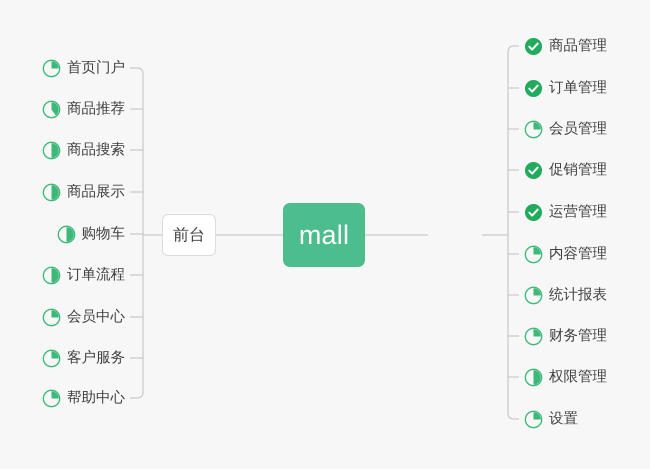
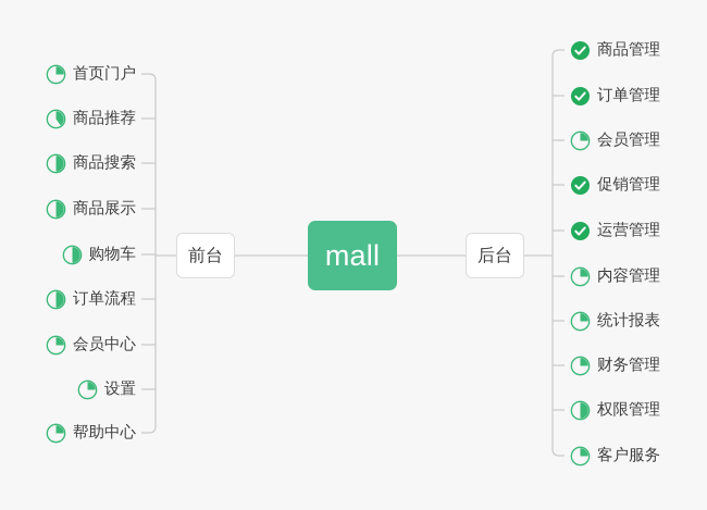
  mall
  前台
+ 后台
  首页门户
  商品推荐
  商品搜索
  商品展示
  购物车
  订单流程
  会员中心
- 客户服务
+ 设置
  帮助中心
  商品管理
  订单管理
  会员管理
  促销管理
  运营管理
  内容管理
  统计报表
  财务管理
  权限管理
- 设置
+ 客户服务
